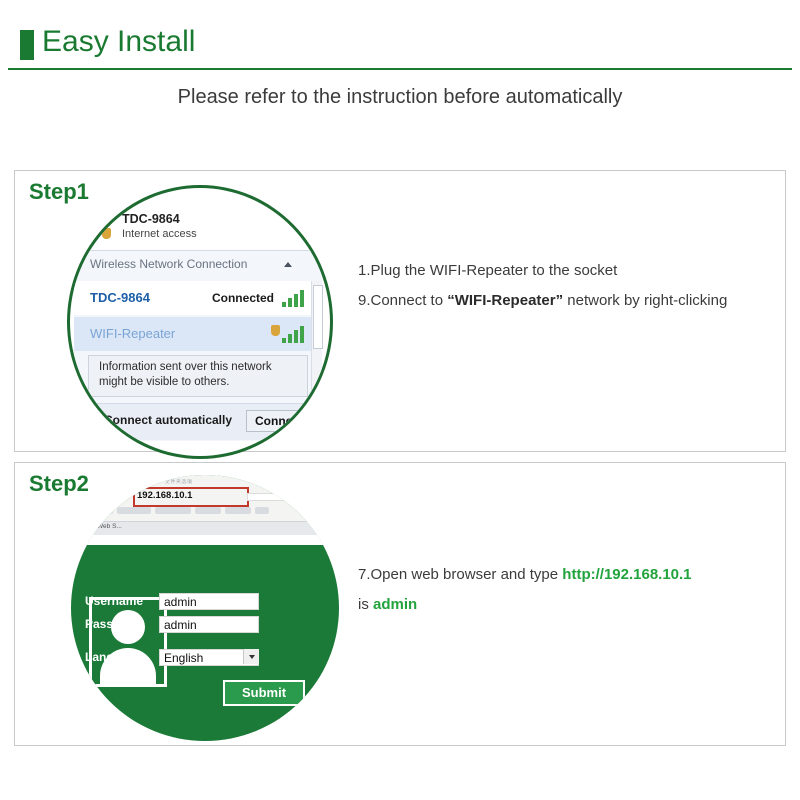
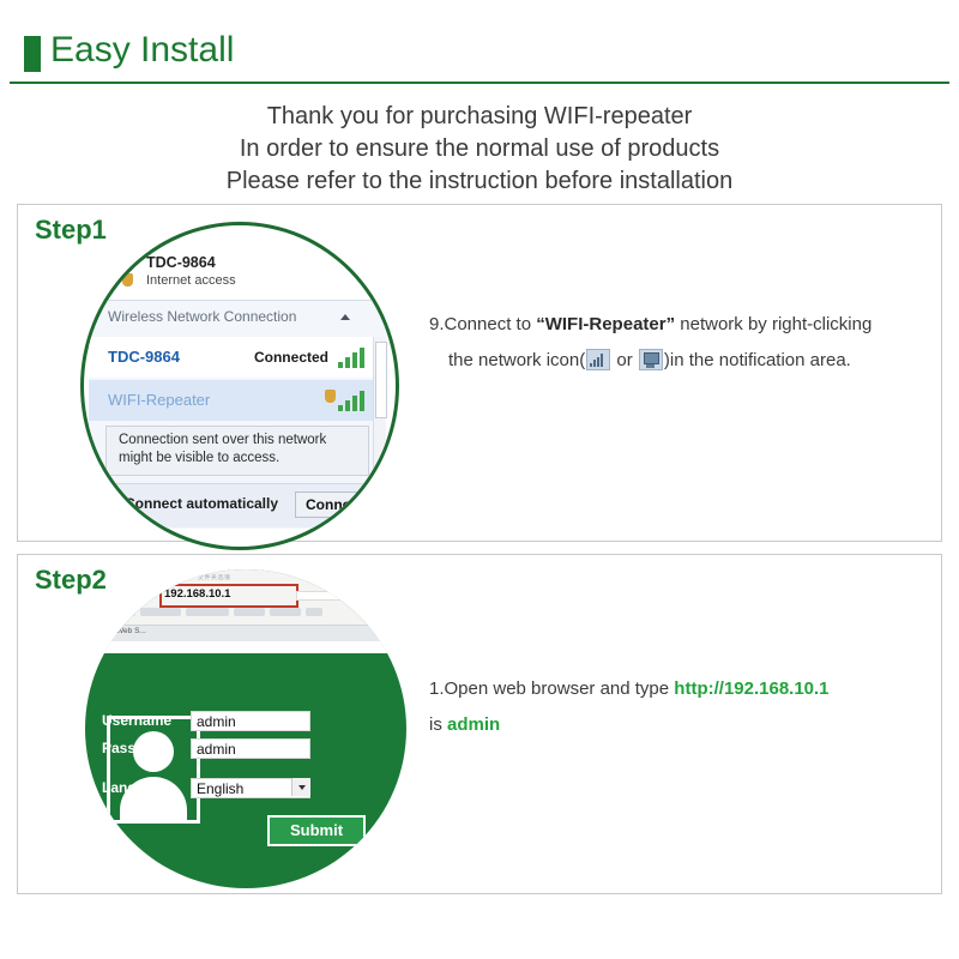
  Easy Install
+ Thank you for purchasing WIFI-repeater
+ In order to ensure the normal use of products
- Please refer to the instruction before automatically
+ Please refer to the instruction before installation
  Step1
  TDC-9864
  Internet access
  Wireless Network Connection
  TDC-9864
  Connected
  WIFI-Repeater
- Information sent over this network
+ Connection sent over this network
- might be visible to others.
+ might be visible to access.
  Connect automatically
  Connect
- 1.Plug the WIFI-Repeater to the socket
  9.Connect to “WIFI-Repeater” network by right-clicking
+ the network icon( or )in the notification area.
  Step
  192.168.10.1
  Username
  admin
  Password
  admin
  Language
  English
  Submit
- 7.Open web browser and type http://192.168.10.1
+ 1.Open web browser and type http://192.168.10.1
  is admin
